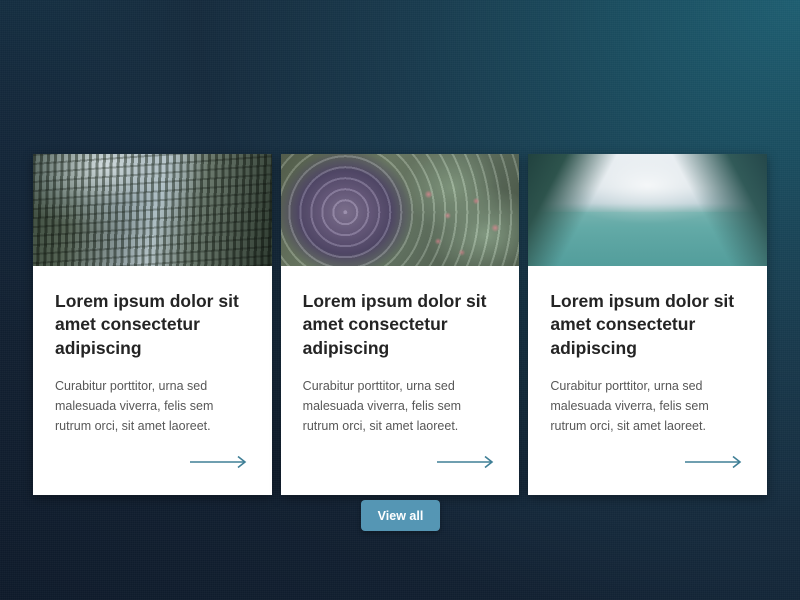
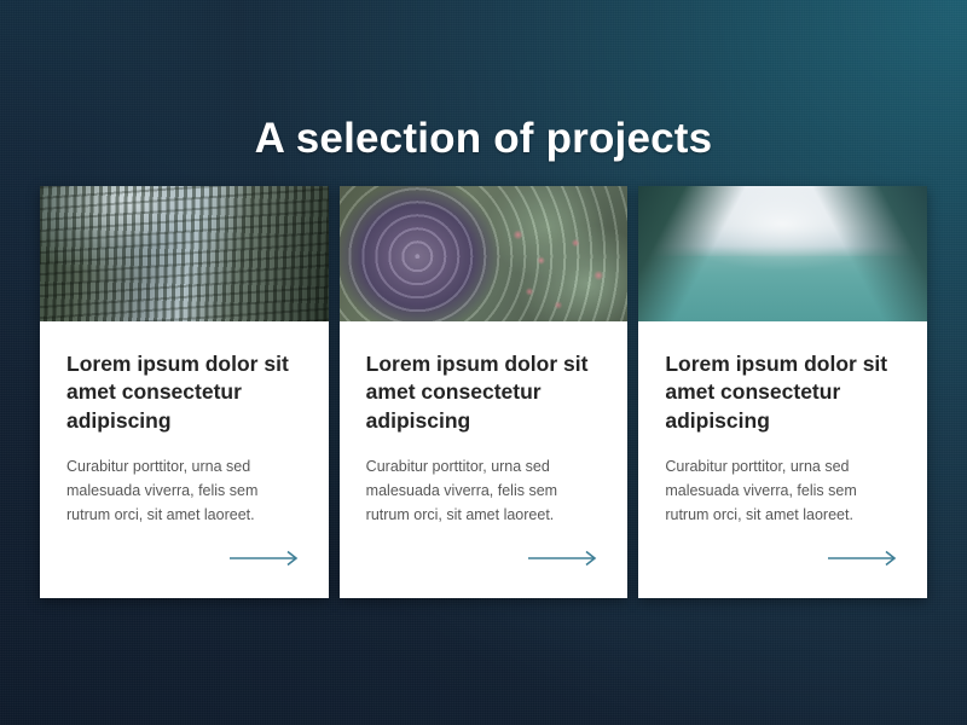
+ A selection of projects
  Lorem ipsum dolor sit amet consectetur adipiscing
  Curabitur porttitor, urna sed malesuada viverra, felis sem rutrum orci, sit amet laoreet.
  Lorem ipsum dolor sit amet consectetur adipiscing
  Curabitur porttitor, urna sed malesuada viverra, felis sem rutrum orci, sit amet laoreet.
  Lorem ipsum dolor sit amet consectetur adipiscing
  Curabitur porttitor, urna sed malesuada viverra, felis sem rutrum orci, sit amet laoreet.
- View all
